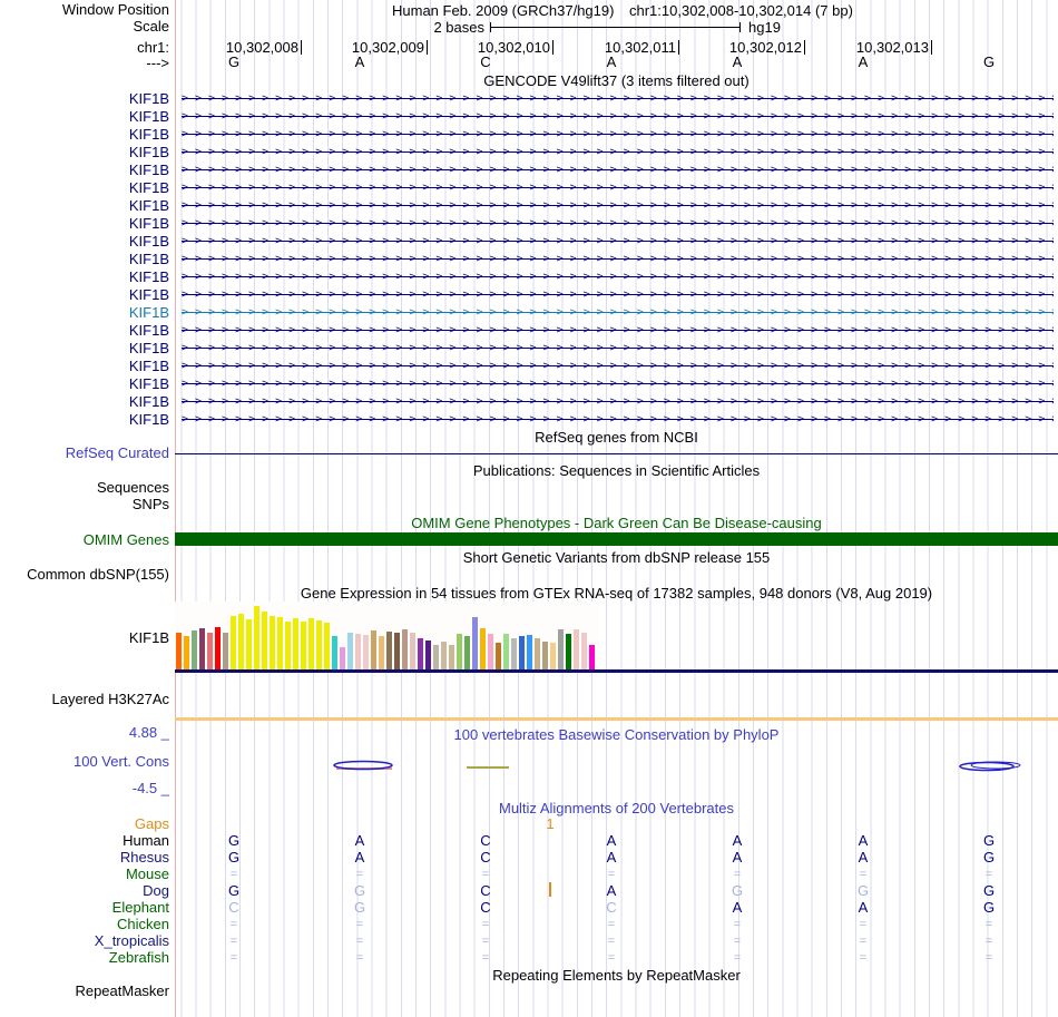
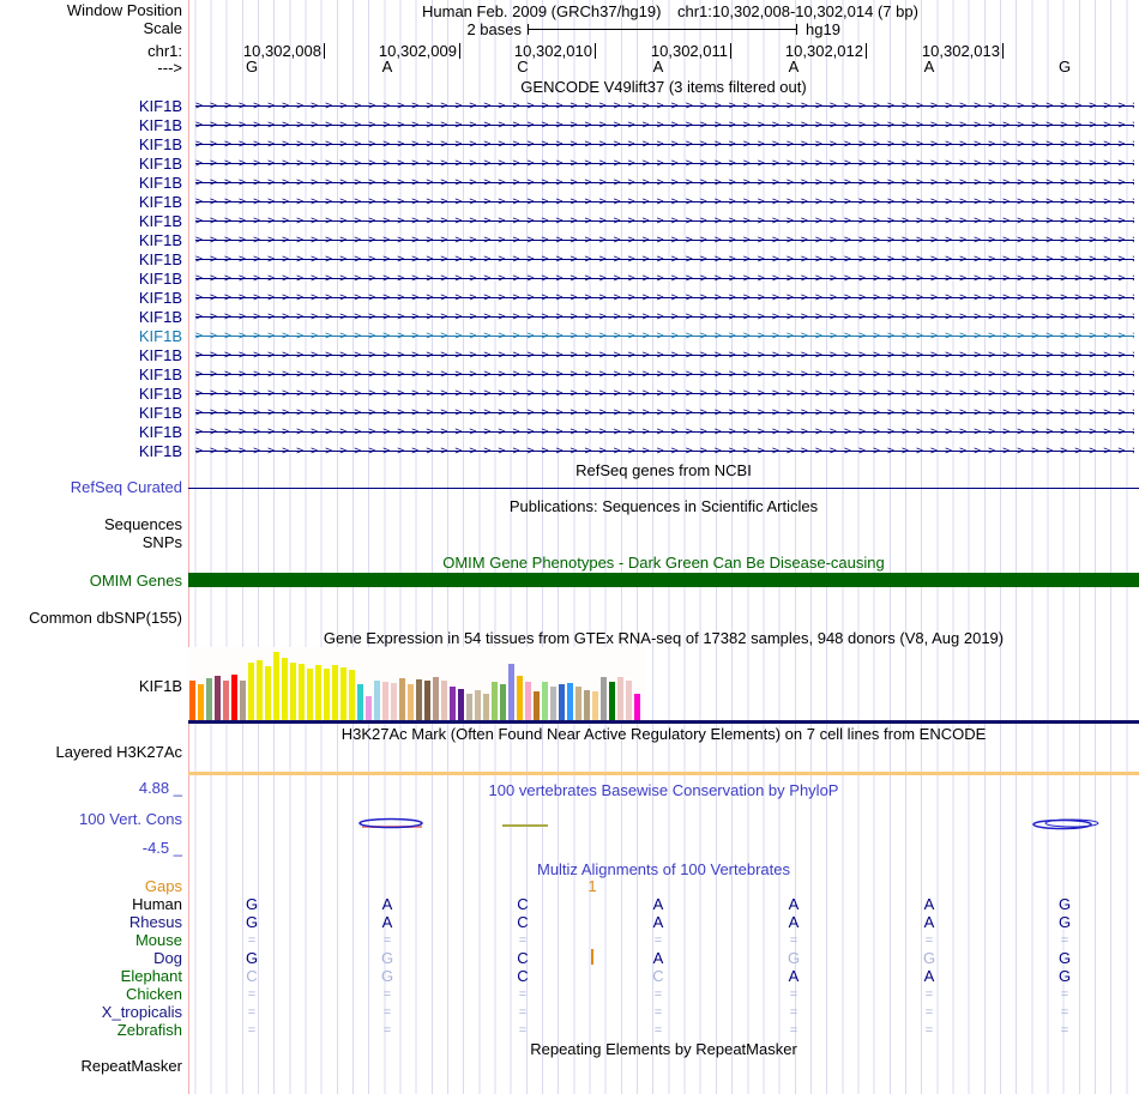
  Window Position
  Human Feb. 2009 (GRCh37/hg19)
  chr1:10,302,008-10,302,014 (7 bp)
  Scale
  2 bases
  hg19
  chr1:
  10,302,008
  10,302,009
  10,302,010
  10,302,011
  10,302,012
  10,302,013
  --->
  G
  A
  C
  A
  A
  A
  G
  GENCODE V49lift37 (3 items filtered out)
  KIF1B
  >>>>>>>>>>>>>>>>>>>>>>>>>>>>>>>>>>>>>>>>>>>>>>>>>>>>>>>>>>>>>>>>>
  KIF1B
  >>>>>>>>>>>>>>>>>>>>>>>>>>>>>>>>>>>>>>>>>>>>>>>>>>>>>>>>>>>>>>>>>
  KIF1B
  >>>>>>>>>>>>>>>>>>>>>>>>>>>>>>>>>>>>>>>>>>>>>>>>>>>>>>>>>>>>>>>>>
  KIF1B
  >>>>>>>>>>>>>>>>>>>>>>>>>>>>>>>>>>>>>>>>>>>>>>>>>>>>>>>>>>>>>>>>>
  KIF1B
  >>>>>>>>>>>>>>>>>>>>>>>>>>>>>>>>>>>>>>>>>>>>>>>>>>>>>>>>>>>>>>>>>
  KIF1B
  >>>>>>>>>>>>>>>>>>>>>>>>>>>>>>>>>>>>>>>>>>>>>>>>>>>>>>>>>>>>>>>>>
  KIF1B
  >>>>>>>>>>>>>>>>>>>>>>>>>>>>>>>>>>>>>>>>>>>>>>>>>>>>>>>>>>>>>>>>>
  KIF1B
  >>>>>>>>>>>>>>>>>>>>>>>>>>>>>>>>>>>>>>>>>>>>>>>>>>>>>>>>>>>>>>>>>
  KIF1B
  >>>>>>>>>>>>>>>>>>>>>>>>>>>>>>>>>>>>>>>>>>>>>>>>>>>>>>>>>>>>>>>>>
  KIF1B
  >>>>>>>>>>>>>>>>>>>>>>>>>>>>>>>>>>>>>>>>>>>>>>>>>>>>>>>>>>>>>>>>>
  KIF1B
  >>>>>>>>>>>>>>>>>>>>>>>>>>>>>>>>>>>>>>>>>>>>>>>>>>>>>>>>>>>>>>>>>
  KIF1B
  >>>>>>>>>>>>>>>>>>>>>>>>>>>>>>>>>>>>>>>>>>>>>>>>>>>>>>>>>>>>>>>>>
  KIF1B
  >>>>>>>>>>>>>>>>>>>>>>>>>>>>>>>>>>>>>>>>>>>>>>>>>>>>>>>>>>>>>>>>>
  KIF1B
  >>>>>>>>>>>>>>>>>>>>>>>>>>>>>>>>>>>>>>>>>>>>>>>>>>>>>>>>>>>>>>>>>
  KIF1B
  >>>>>>>>>>>>>>>>>>>>>>>>>>>>>>>>>>>>>>>>>>>>>>>>>>>>>>>>>>>>>>>>>
  KIF1B
  >>>>>>>>>>>>>>>>>>>>>>>>>>>>>>>>>>>>>>>>>>>>>>>>>>>>>>>>>>>>>>>>>
  KIF1B
  >>>>>>>>>>>>>>>>>>>>>>>>>>>>>>>>>>>>>>>>>>>>>>>>>>>>>>>>>>>>>>>>>
  KIF1B
  >>>>>>>>>>>>>>>>>>>>>>>>>>>>>>>>>>>>>>>>>>>>>>>>>>>>>>>>>>>>>>>>>
  KIF1B
  >>>>>>>>>>>>>>>>>>>>>>>>>>>>>>>>>>>>>>>>>>>>>>>>>>>>>>>>>>>>>>>>>
  RefSeq genes from NCBI
  RefSeq Curated
  Publications: Sequences in Scientific Articles
  Sequences
  SNPs
  OMIM Gene Phenotypes - Dark Green Can Be Disease-causing
  OMIM Genes
- Short Genetic Variants from dbSNP release 155
  Common dbSNP(155)
  Gene Expression in 54 tissues from GTEx RNA-seq of 17382 samples, 948 donors (V8, Aug 2019)
  KIF1B
+ H3K27Ac Mark (Often Found Near Active Regulatory Elements) on 7 cell lines from ENCODE
  Layered H3K27Ac
  4.88 _
  100 vertebrates Basewise Conservation by PhyloP
  100 Vert. Cons
  -4.5 _
- Multiz Alignments of 200 Vertebrates
+ Multiz Alignments of 100 Vertebrates
  Gaps
  1
  Human
  G
  A
  C
  A
  A
  A
  G
  Rhesus
  G
  A
  C
  A
  A
  A
  G
  Mouse
  =
  =
  =
  =
  =
  =
  =
  Dog
  G
  G
  C
  A
  G
  G
  G
  Elephant
  C
  G
  C
  C
  A
  A
  G
  Chicken
  =
  =
  =
  =
  =
  =
  =
  X_tropicalis
  =
  =
  =
  =
  =
  =
  =
  Zebrafish
  =
  =
  =
  =
  =
  =
  =
  Repeating Elements by RepeatMasker
  RepeatMasker
